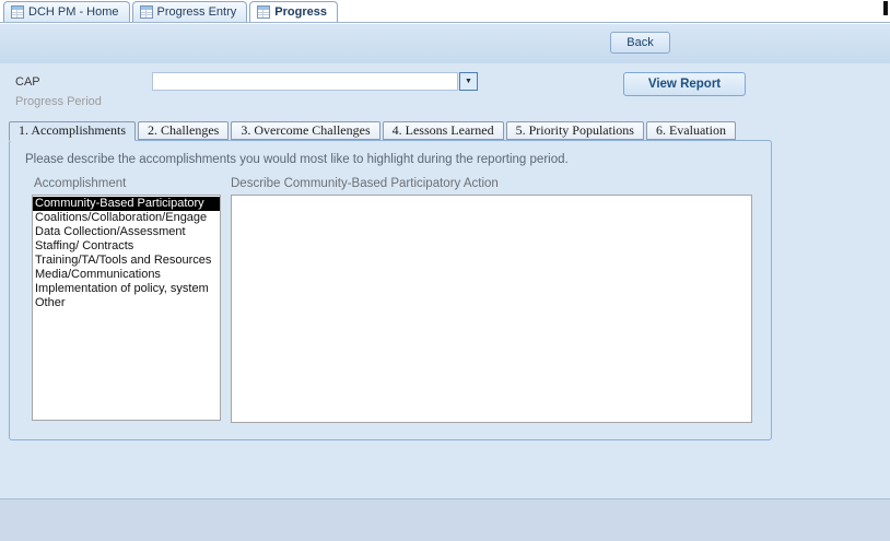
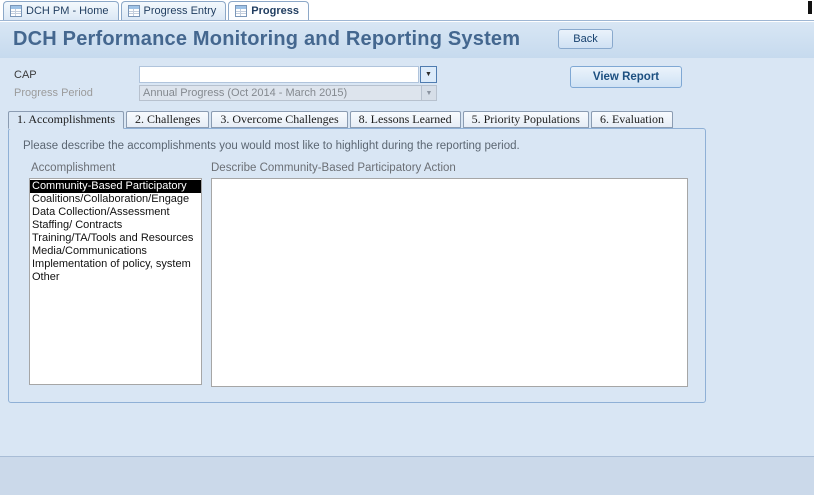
  DCH PM - Home
  Progress Entry
  Progress
+ DCH Performance Monitoring and Reporting System
  Back
  CAP
  Progress Period
+ Annual Progress (Oct 2014 - March 2015)
  View Report
  1. Accomplishments
  2. Challenges
  3. Overcome Challenges
- 4. Lessons Learned
+ 8. Lessons Learned
  5. Priority Populations
  6. Evaluation
  Please describe the accomplishments you would most like to highlight during the reporting period.
  Accomplishment
  Describe Community-Based Participatory Action
  Community-Based Participatory
  Coalitions/Collaboration/Engage
  Data Collection/Assessment
  Staffing/ Contracts
  Training/TA/Tools and Resources
  Media/Communications
  Implementation of policy, system
  Other
